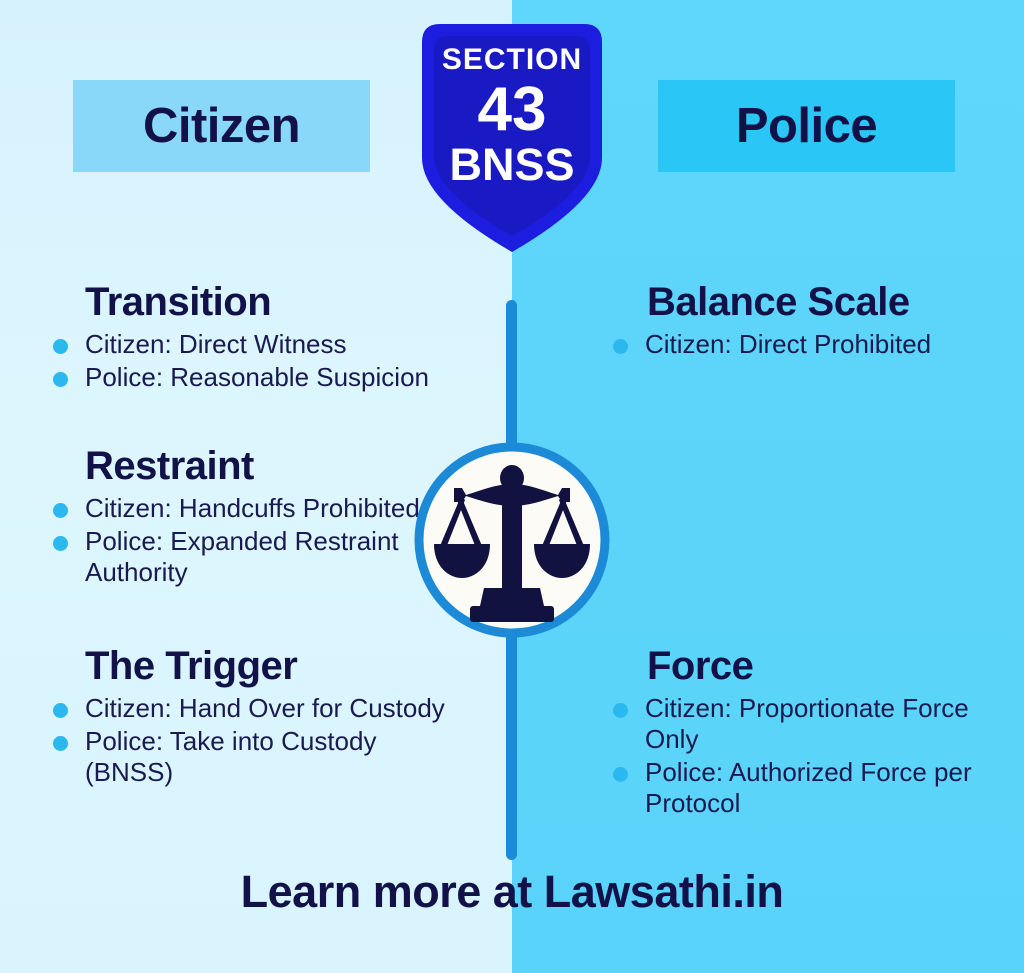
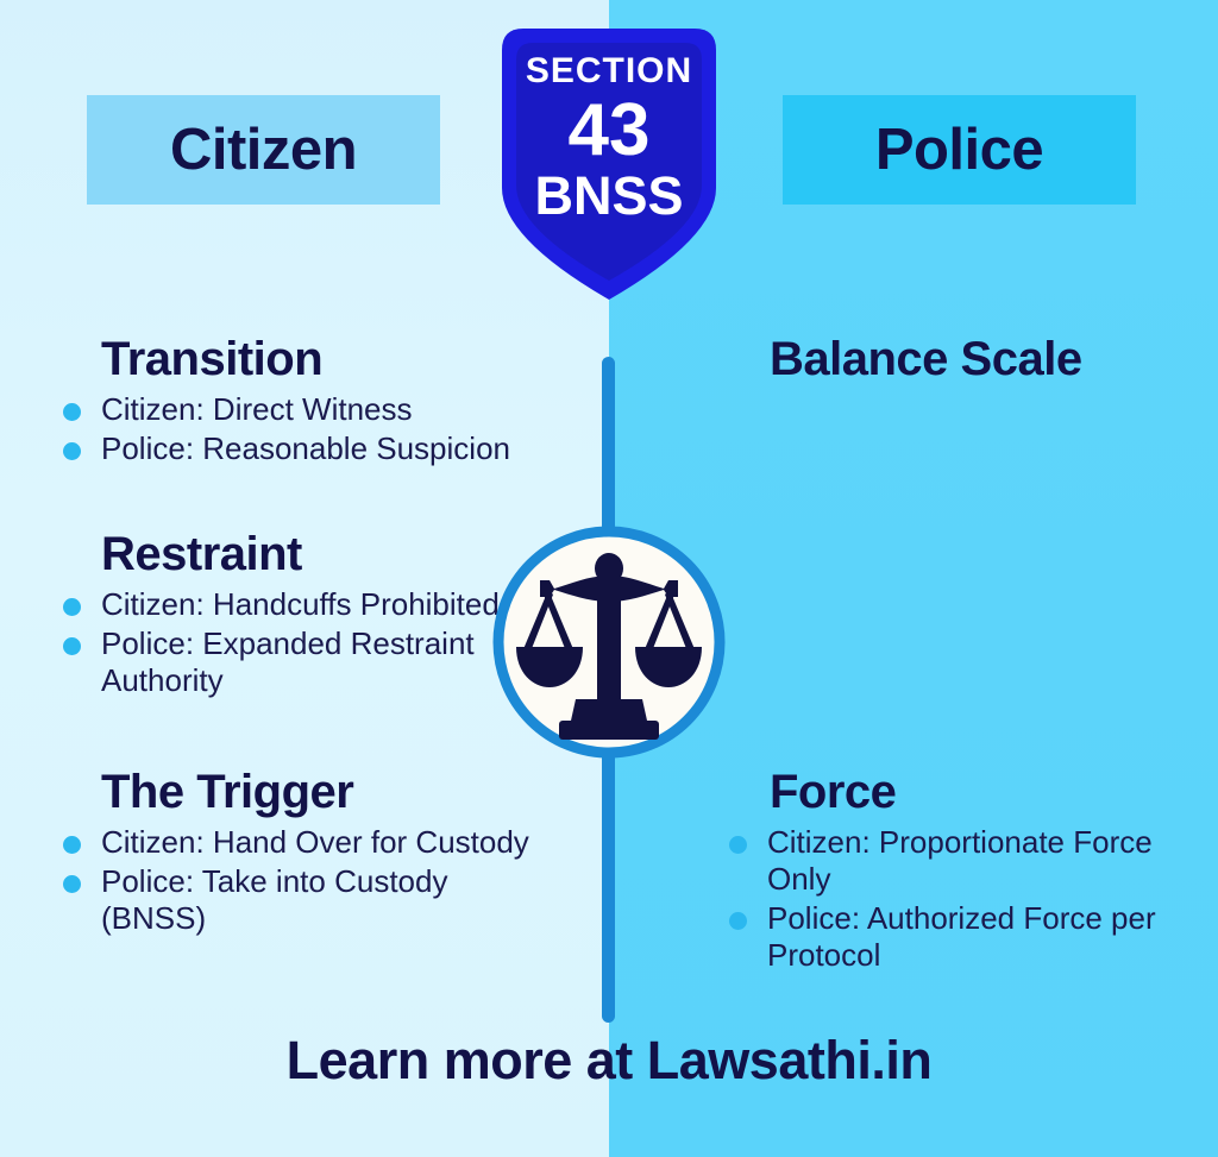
  SECTION
  43
  BNSS
  Citizen
  Police
  Transition
  Citizen: Direct Witness
  Police: Reasonable Suspicion
  Restraint
  Citizen: Handcuffs Prohibited
  Police: Expanded Restraint Authority
  The Trigger
  Citizen: Hand Over for Custody
  Police: Take into Custody (BNSS)
  Balance Scale
- Citizen: Direct Prohibited
  Force
  Citizen: Proportionate Force Only
  Police: Authorized Force per Protocol
  Learn more at Lawsathi.in
